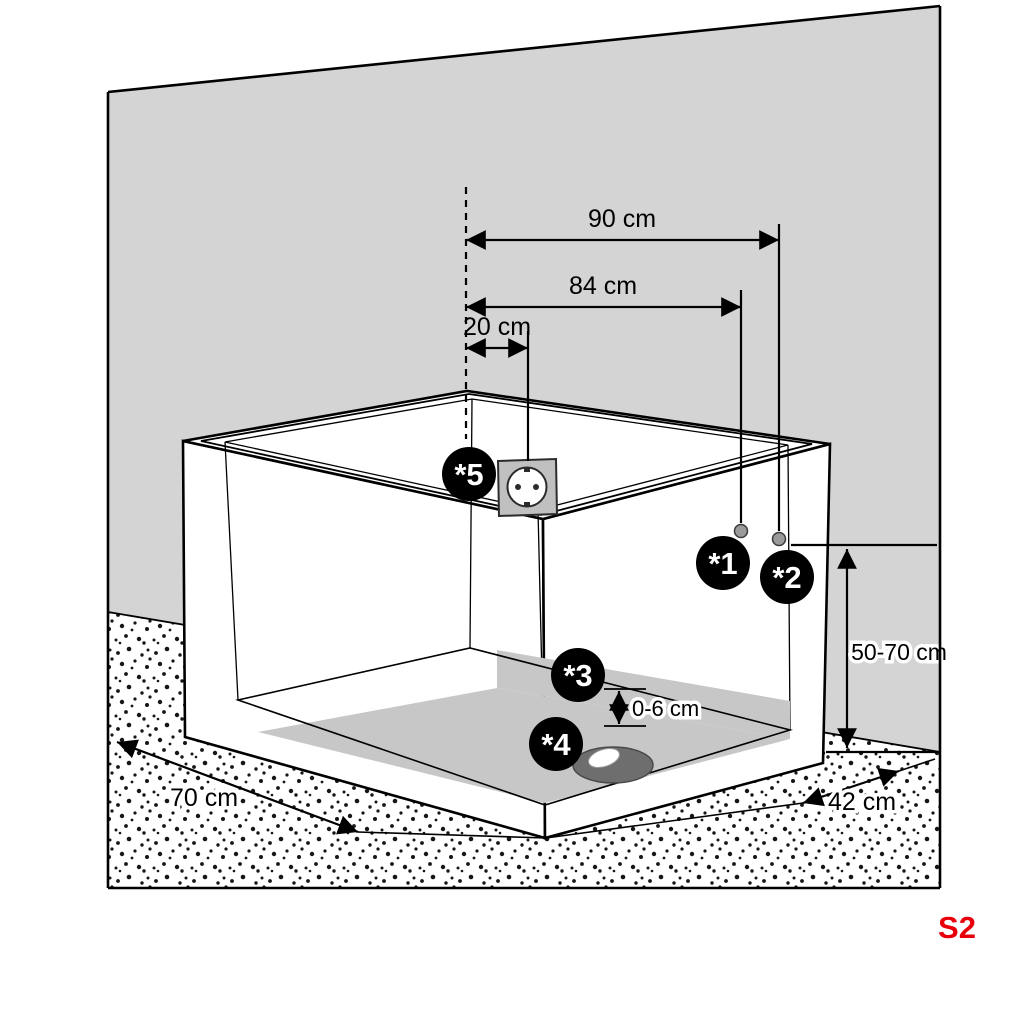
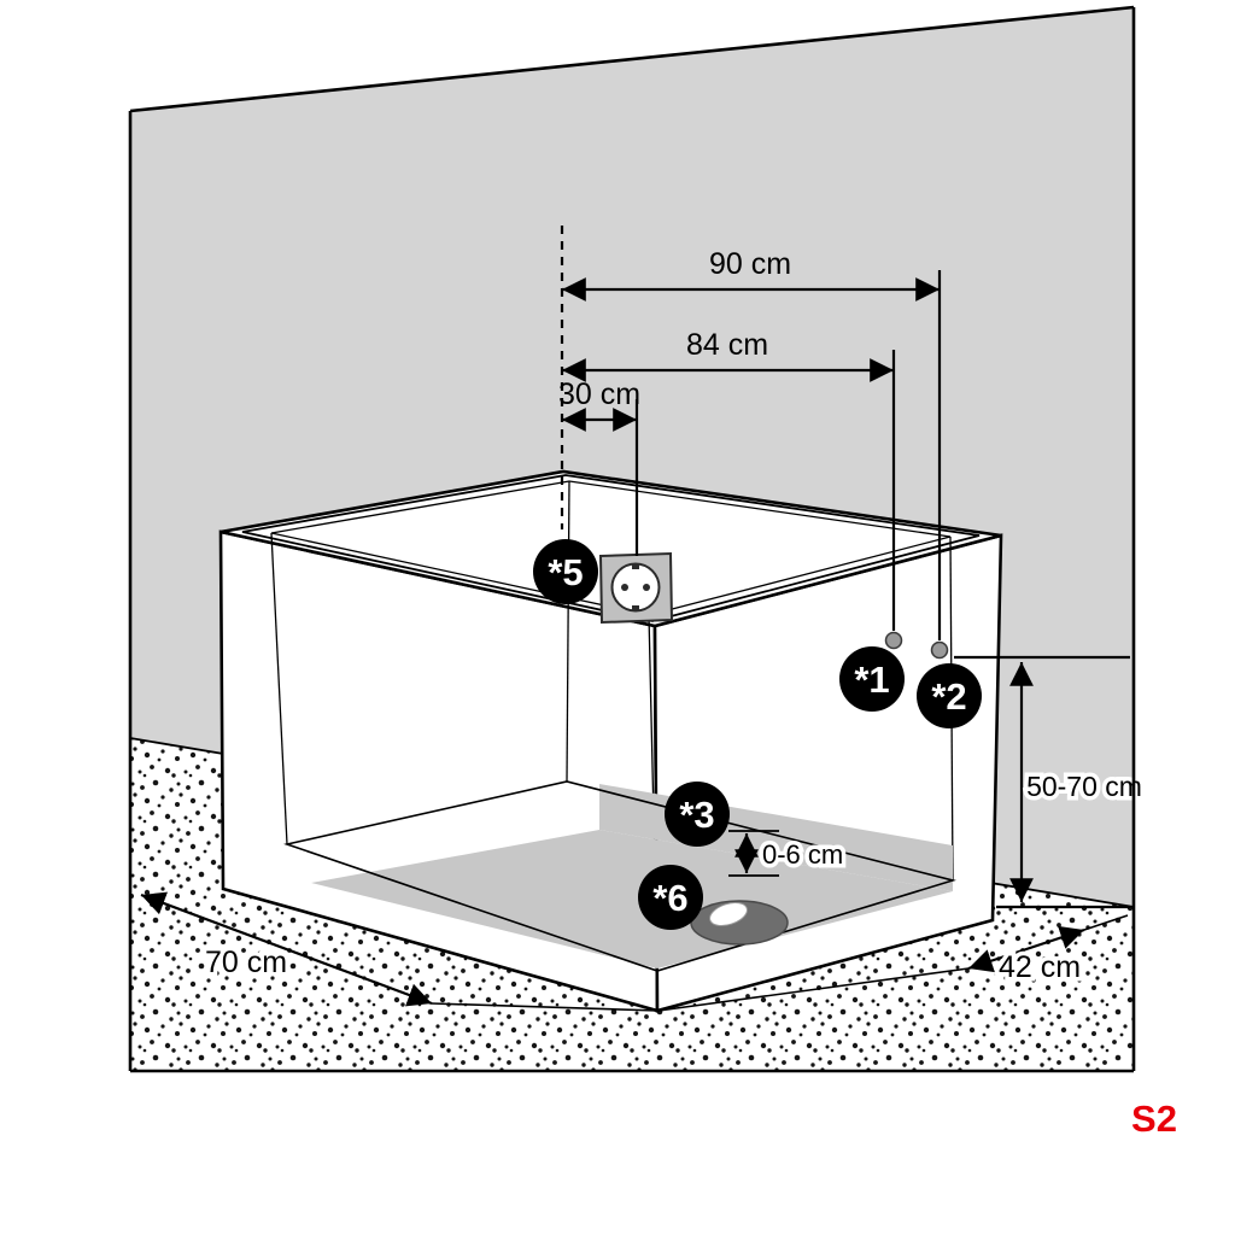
  90 cm
  84 cm
- 20 cm
+ 30 cm
  50-70 cm
  0-6 cm
  70 cm
  42 cm
  *5
  *1
  *2
  *3
- *4
+ *6
  S2
